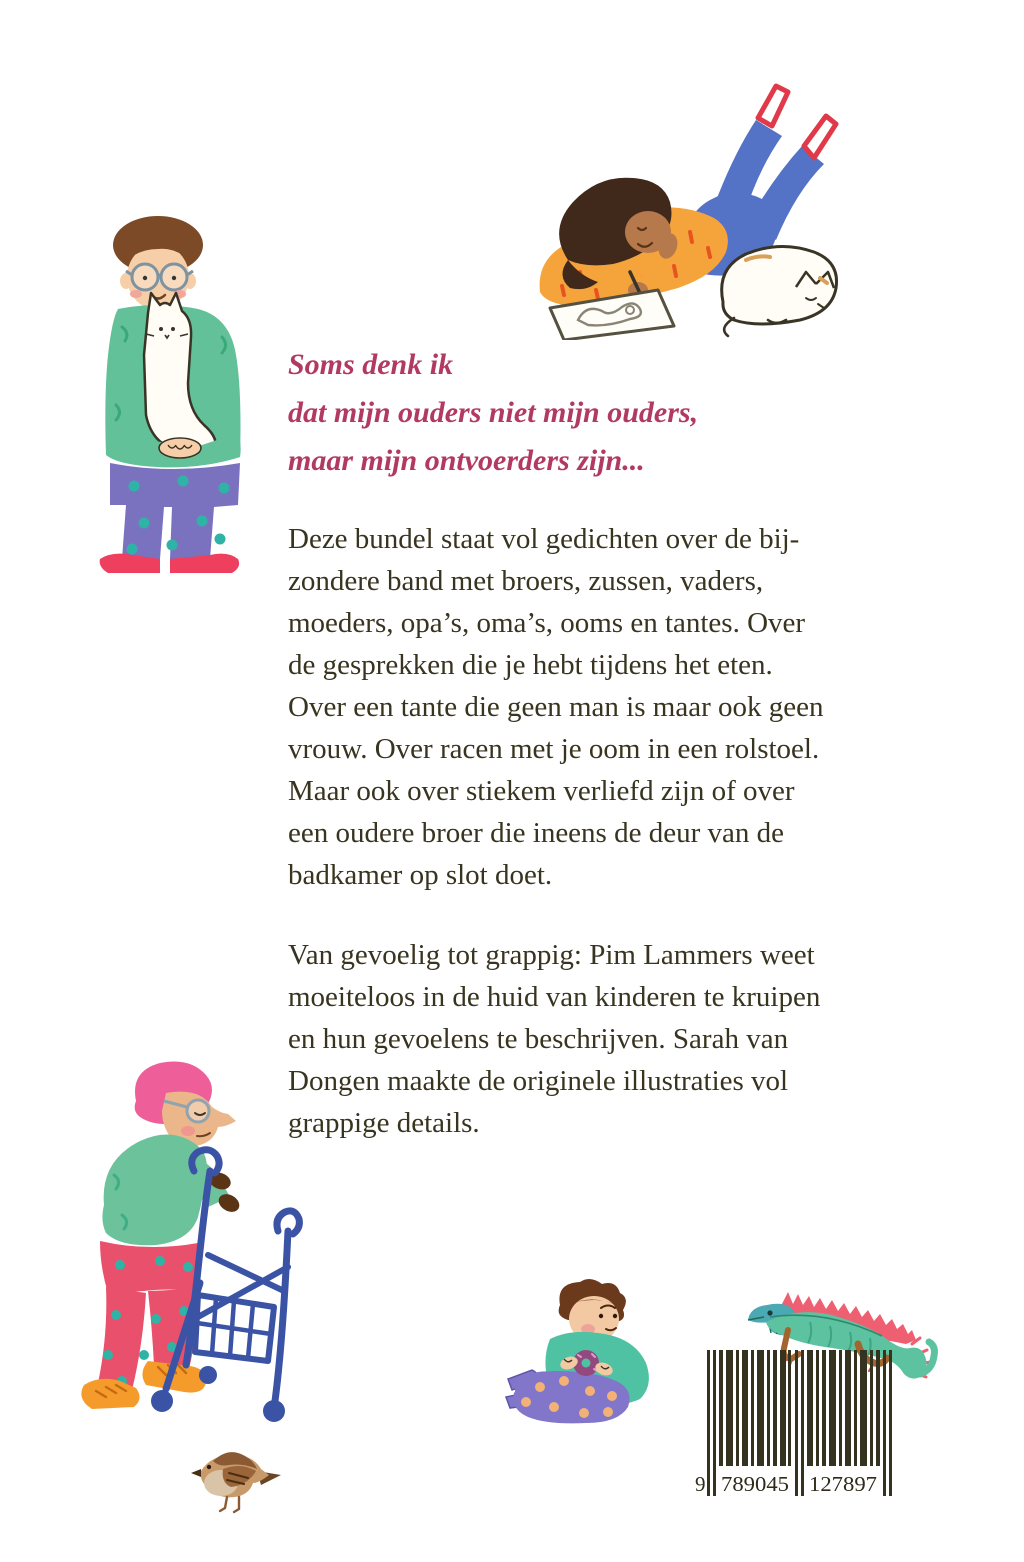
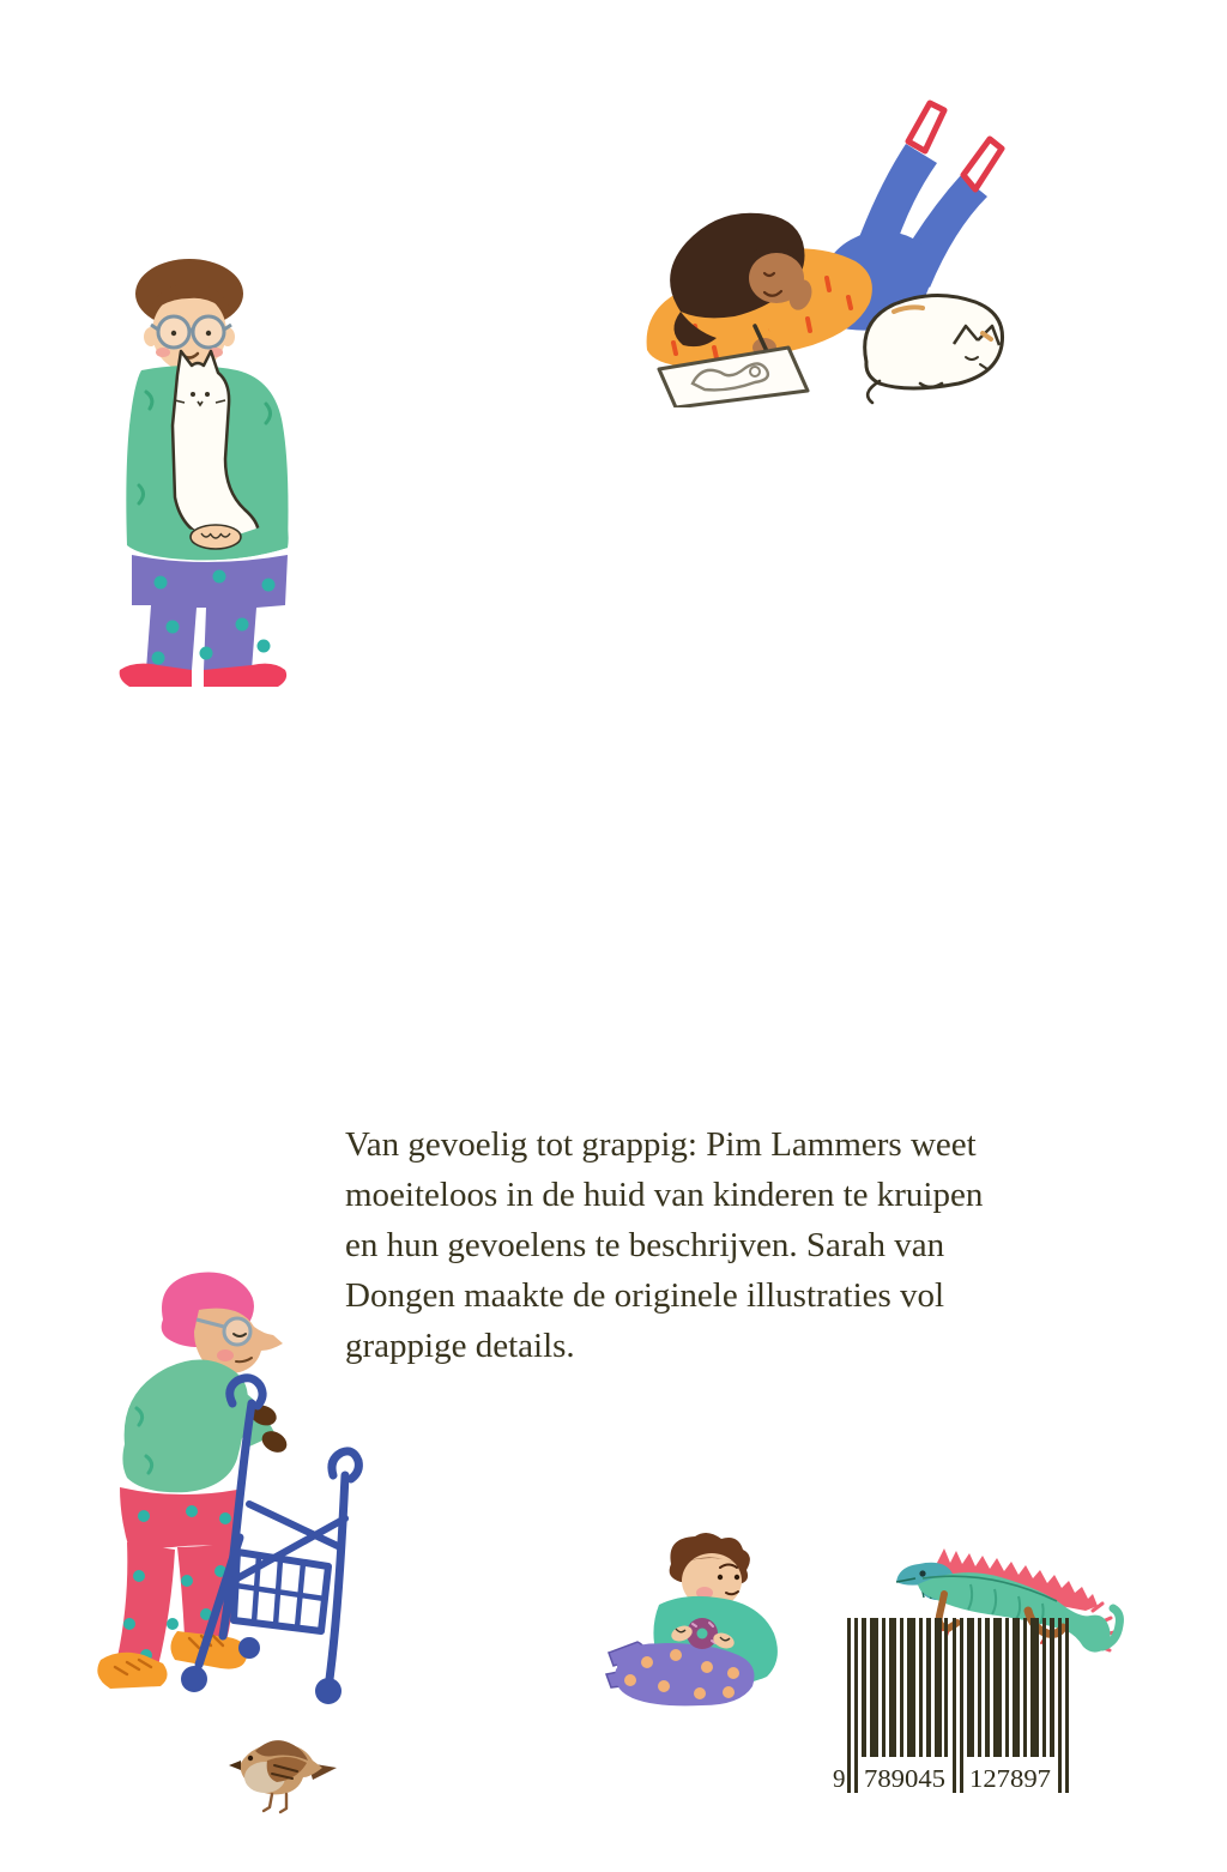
- Soms denk ik
- dat mijn ouders niet mijn ouders,
- maar mijn ontvoerders zijn...
- Deze bundel staat vol gedichten over de bij-
- zondere band met broers, zussen, vaders,
- moeders, opa’s, oma’s, ooms en tantes. Over
- de gesprekken die je hebt tijdens het eten.
- Over een tante die geen man is maar ook geen
- vrouw. Over racen met je oom in een rolstoel.
- Maar ook over stiekem verliefd zijn of over
- een oudere broer die ineens de deur van de
- badkamer op slot doet.
  Van gevoelig tot grappig: Pim Lammers weet
  moeiteloos in de huid van kinderen te kruipen
  en hun gevoelens te beschrijven. Sarah van
  Dongen maakte de originele illustraties vol
  grappige details.
  9
  789045
  127897
